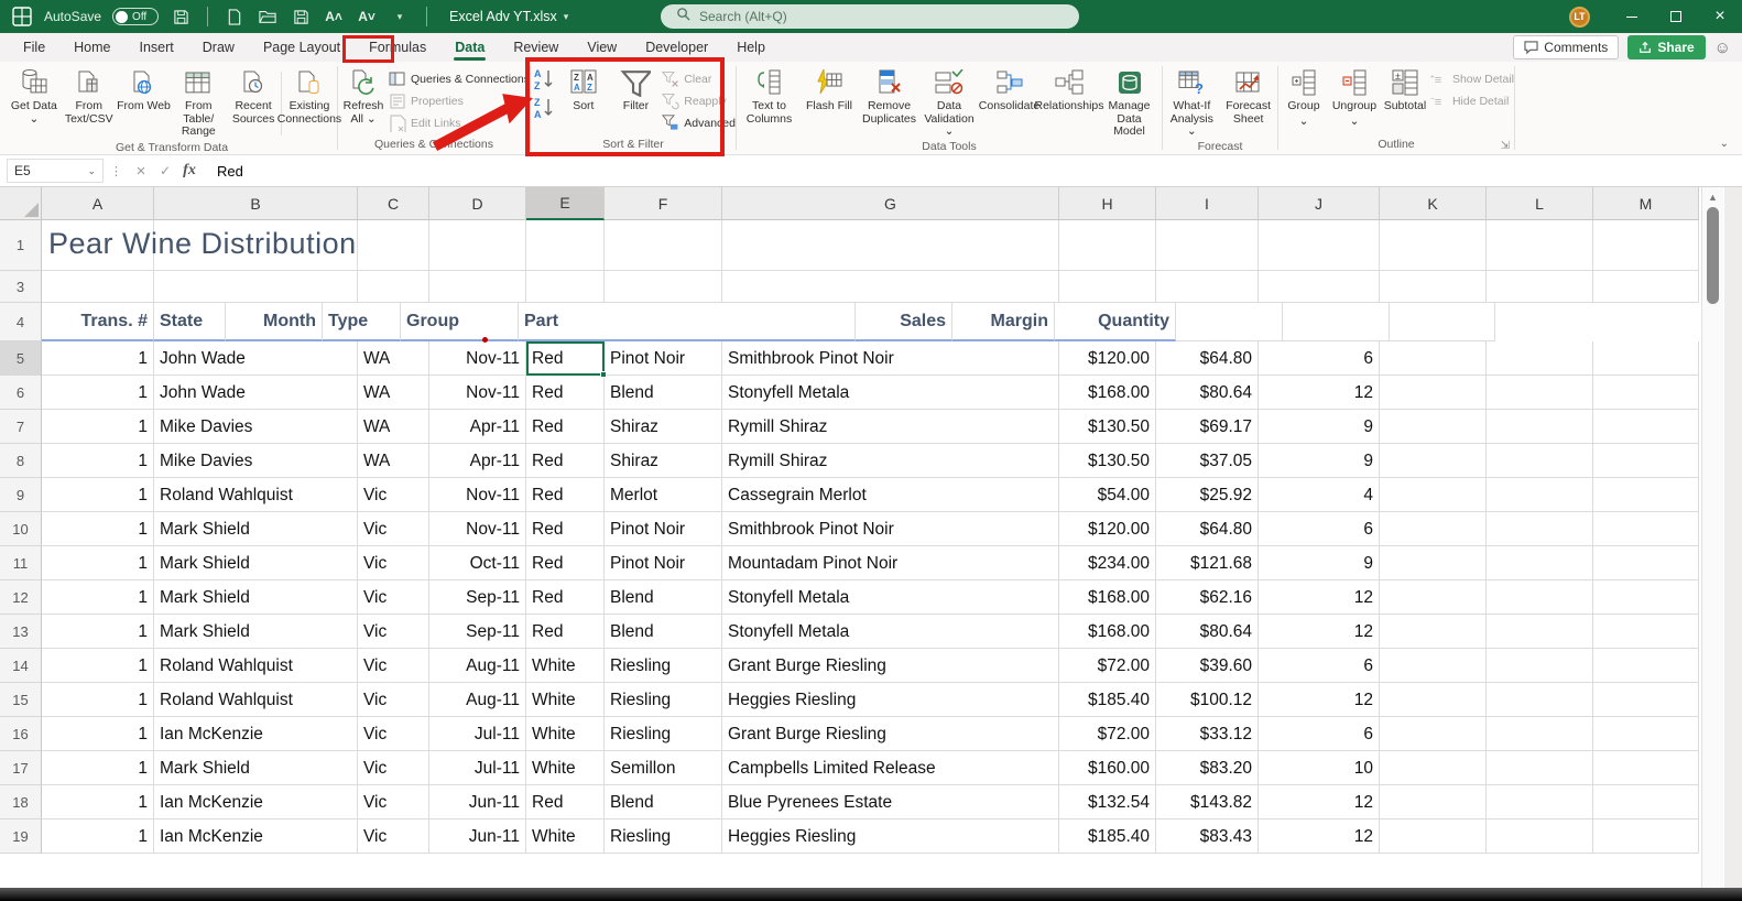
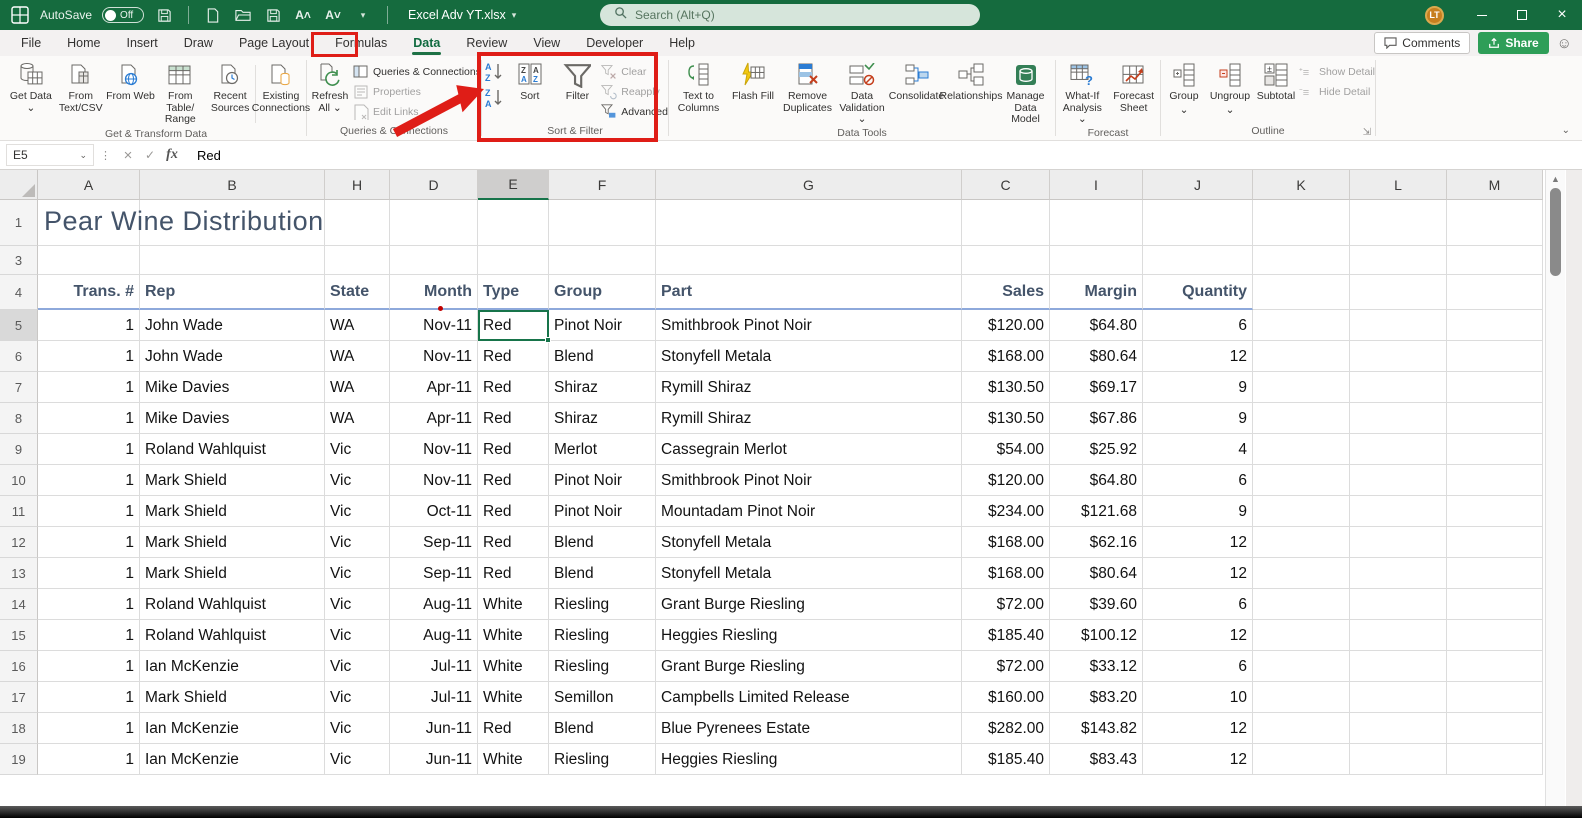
  AutoSave
  Off
  A˄
  A˅
  ▾
  Excel Adv YT.xlsx
  ▾
  Search (Alt+Q)
  LT
  ×
  File
  Home
  Insert
  Draw
  Page Layout
  Formulas
  Data
  Review
  View
  Developer
  Help
  Comments
  Share
  ☺
  ⌄
  Get Data ⌄
  From Text/CSV
  From Web
  From Table/ Range
  Recent Sources
  Existing Connections
  Get & Transform Data
  Refresh All ⌄
  Queries & Connections
  Properties
  Edit Links
  Queries & Cnections
  A
  Z
  Z
  A
  Z
  A
  A
  Z
  Sort
  Filter
  Clear
  Reapply
  Advanced
  Sort & Filter
  Text to Columns
  Flash Fill
  Remove Duplicates
  Data Validation ⌄
  Consolidate
  Relationships
  Manage Data Model
  Data Tools
  ?
  What-If Analysis ⌄
  Forecast Sheet
  Forecast
  Group
  ⌄
  Ungroup
  ⌄
  ±
  Subtotal
  ⁺≡
  Show Detail
  ⁻≡
  Hide Detail
  Outline
  ⇲
  E5
  ⌄
  ⋮
  ×
  ✓
  fx
  Red
  A
  B
- C
+ H
  D
  E
  F
  G
- H
+ C
  I
  J
  K
  L
  M
  1
  3
  4
  Trans. #
+ Rep
  State
  Month
  Type
  Group
  Part
  Sales
  Margin
  Quantity
  5
  1
  John Wade
  WA
  Nov-11
  Red
  Pinot Noir
  Smithbrook Pinot Noir
  $120.00
  $64.80
  6
  6
  1
  John Wade
  WA
  Nov-11
  Red
  Blend
  Stonyfell Metala
  $168.00
  $80.64
  12
  7
  1
  Mike Davies
  WA
  Apr-11
  Red
  Shiraz
  Rymill Shiraz
  $130.50
  $69.17
  9
  8
  1
  Mike Davies
  WA
  Apr-11
  Red
  Shiraz
  Rymill Shiraz
  $130.50
- $37.05
+ $67.86
  9
  9
  1
  Roland Wahlquist
  Vic
  Nov-11
  Red
  Merlot
  Cassegrain Merlot
  $54.00
  $25.92
  4
  10
  1
  Mark Shield
  Vic
  Nov-11
  Red
  Pinot Noir
  Smithbrook Pinot Noir
  $120.00
  $64.80
  6
  11
  1
  Mark Shield
  Vic
  Oct-11
  Red
  Pinot Noir
  Mountadam Pinot Noir
  $234.00
  $121.68
  9
  12
  1
  Mark Shield
  Vic
  Sep-11
  Red
  Blend
  Stonyfell Metala
  $168.00
  $62.16
  12
  13
  1
  Mark Shield
  Vic
  Sep-11
  Red
  Blend
  Stonyfell Metala
  $168.00
  $80.64
  12
  14
  1
  Roland Wahlquist
  Vic
  Aug-11
  White
  Riesling
  Grant Burge Riesling
  $72.00
  $39.60
  6
  15
  1
  Roland Wahlquist
  Vic
  Aug-11
  White
  Riesling
  Heggies Riesling
  $185.40
  $100.12
  12
  16
  1
  Ian McKenzie
  Vic
  Jul-11
  White
  Riesling
  Grant Burge Riesling
  $72.00
  $33.12
  6
  17
  1
  Mark Shield
  Vic
  Jul-11
  White
  Semillon
  Campbells Limited Release
  $160.00
  $83.20
  10
  18
  1
  Ian McKenzie
  Vic
  Jun-11
  Red
  Blend
  Blue Pyrenees Estate
- $132.54
+ $282.00
  $143.82
  12
  19
  1
  Ian McKenzie
  Vic
  Jun-11
  White
  Riesling
  Heggies Riesling
  $185.40
  $83.43
  12
  Pear Wine Distribution
  ▲
